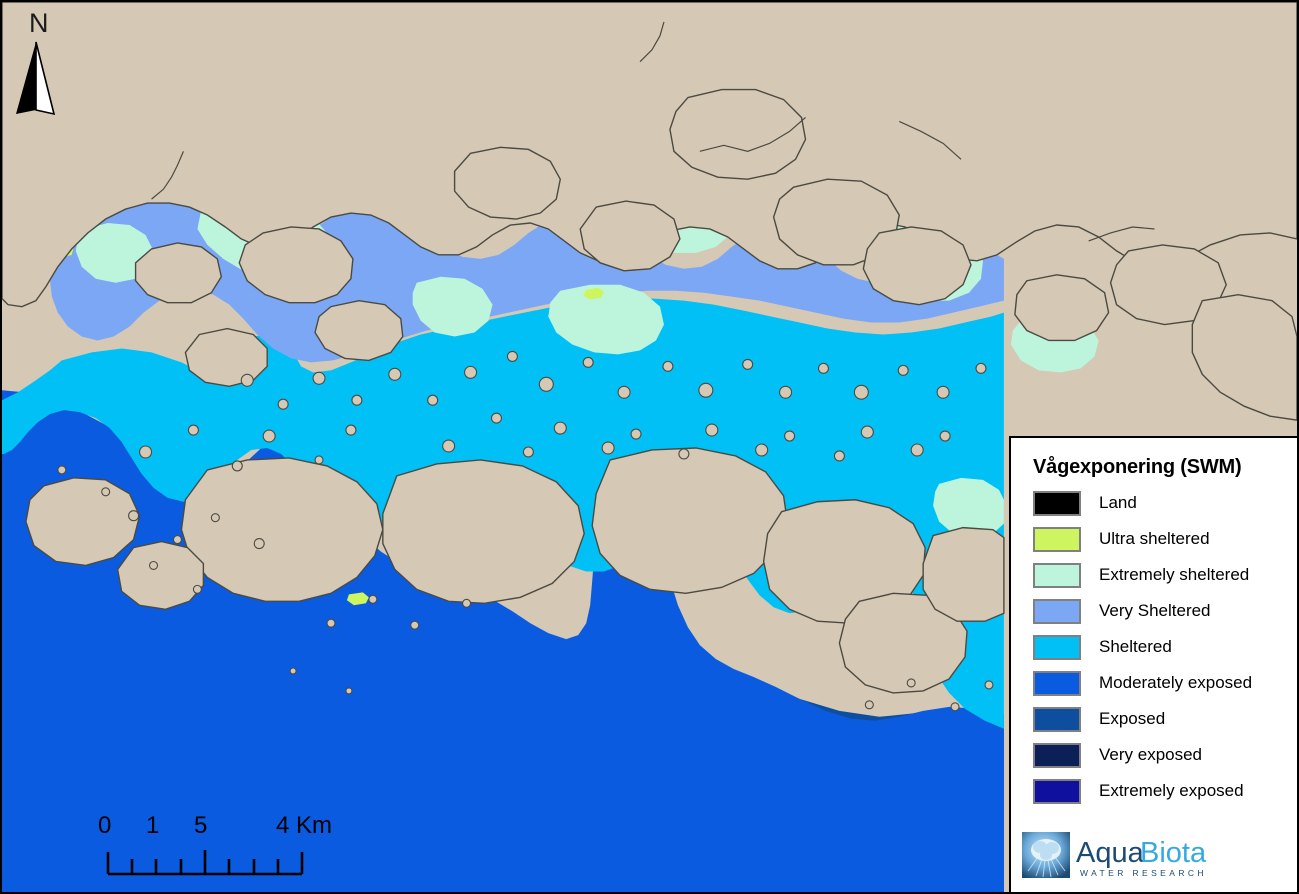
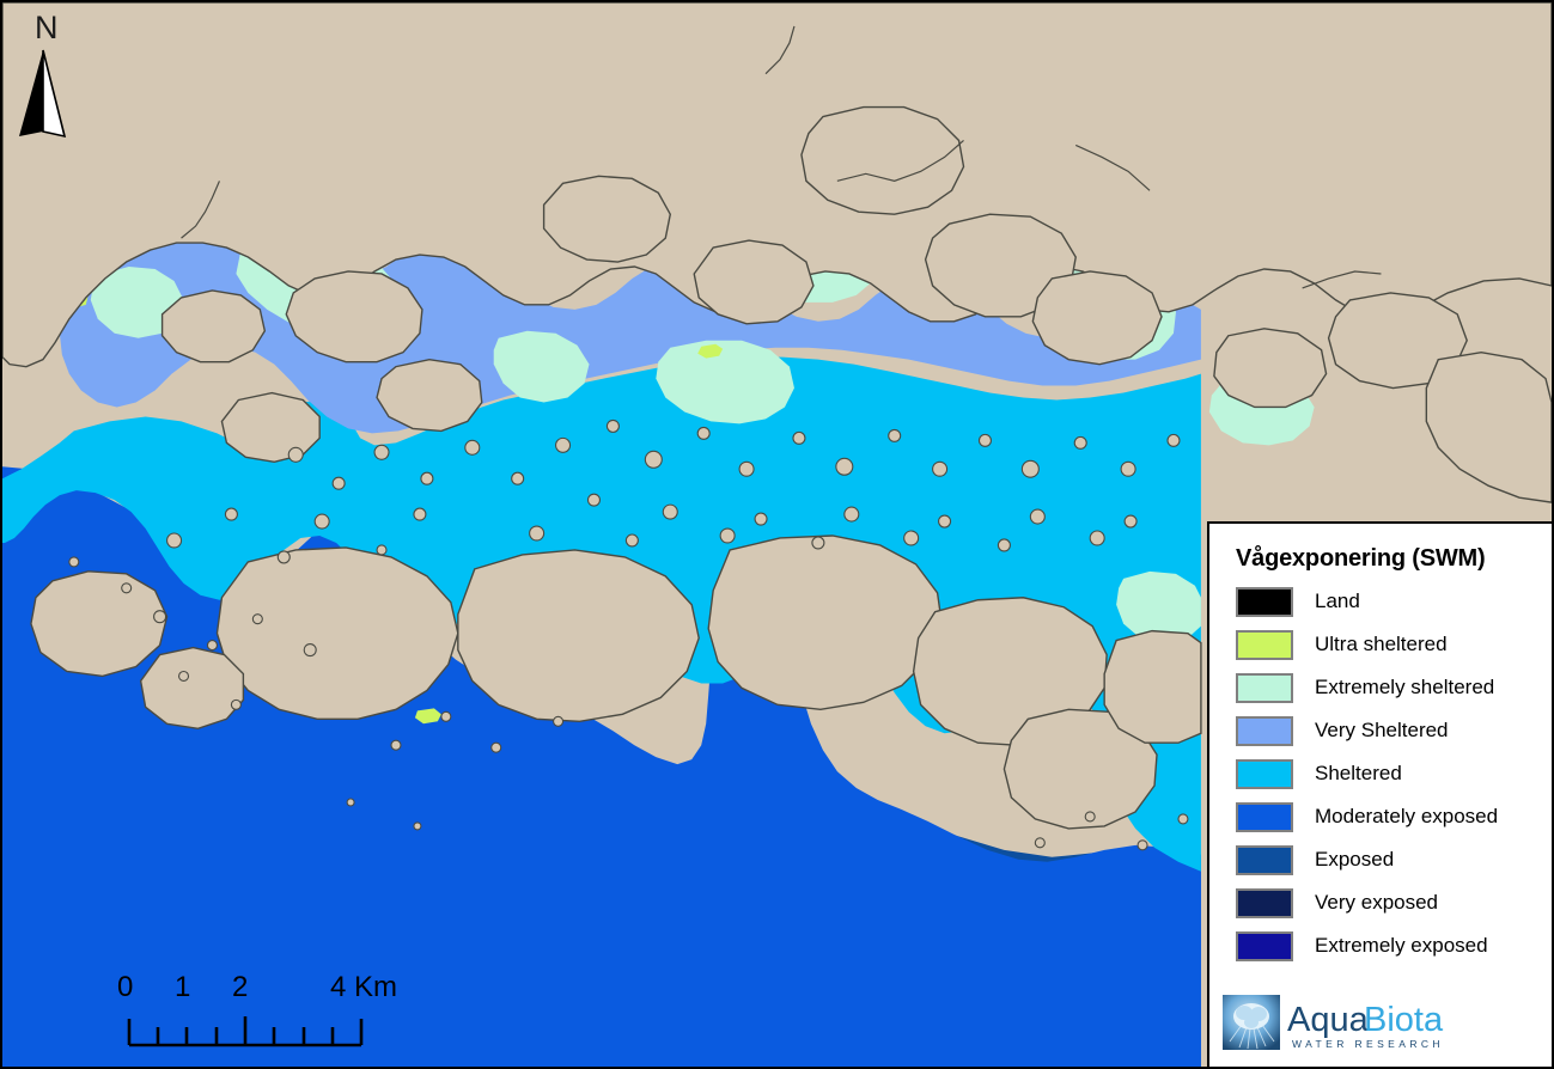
  N
  0
  1
- 5
+ 2
  4 Km
  Vågexponering (SWM)
  Land
  Ultra sheltered
  Extremely sheltered
  Very Sheltered
  Sheltered
  Moderately exposed
  Exposed
  Very exposed
  Extremely exposed
  Aqua
  Biota
  WATER RESEARCH
